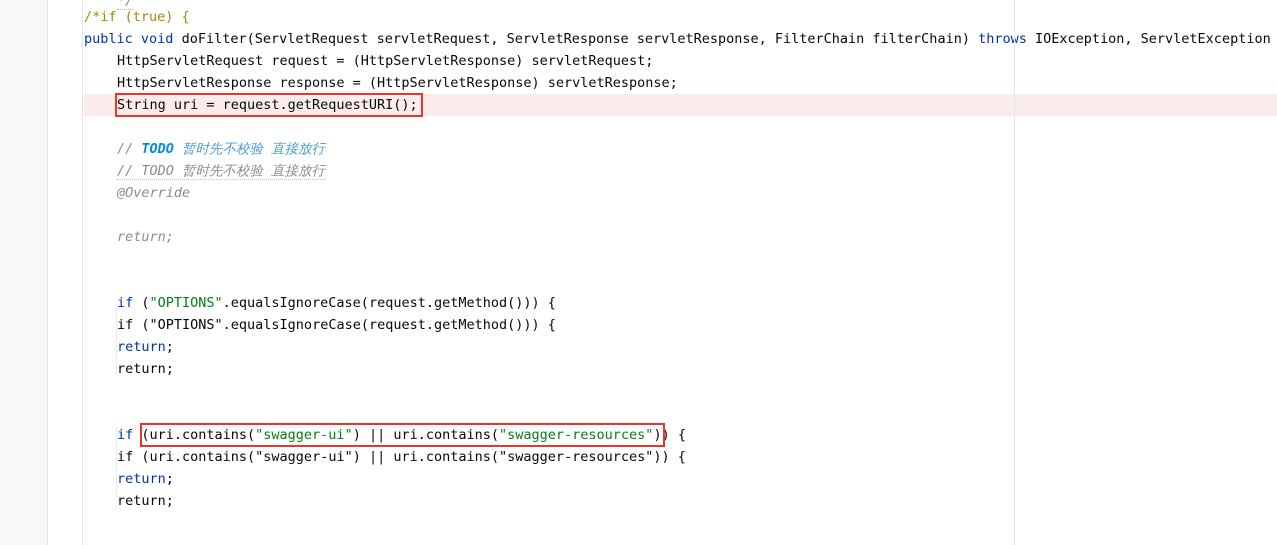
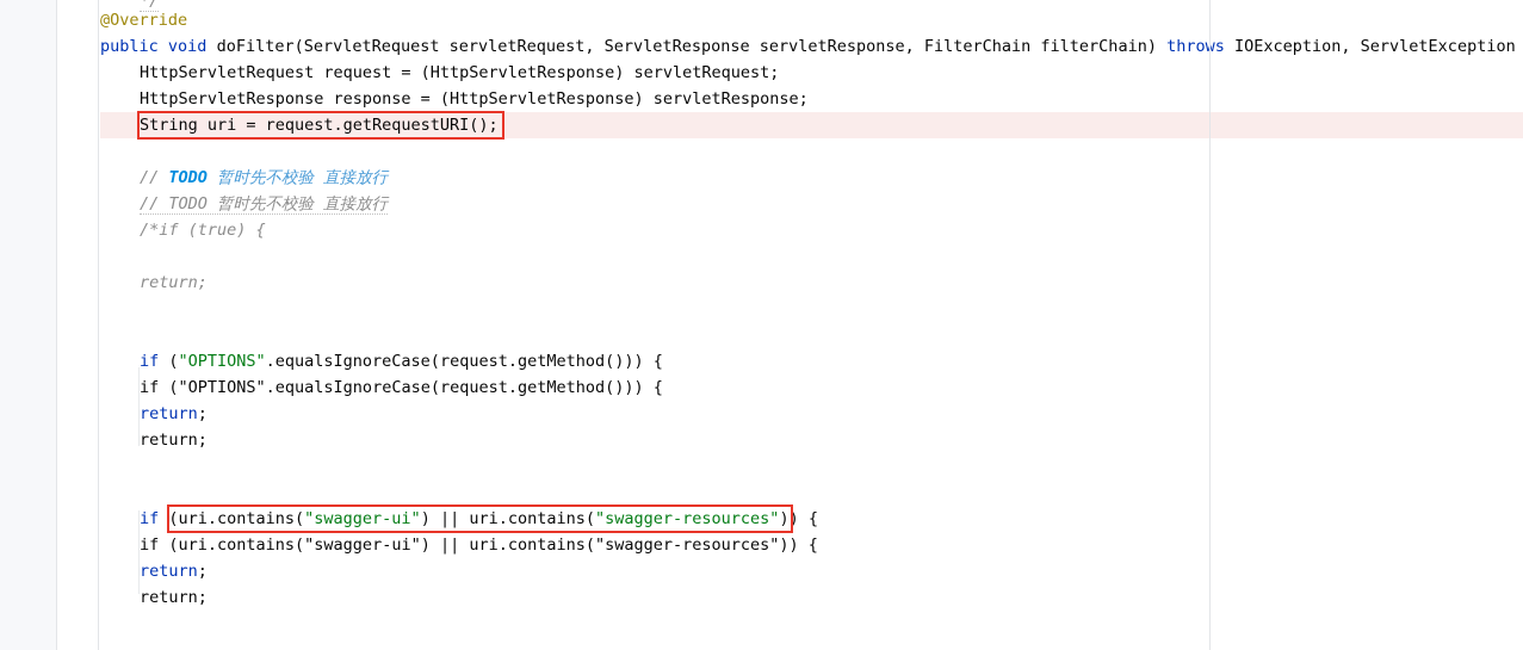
  */
- /*if (true) {
+ @Override
  public void doFilter(ServletRequest servletRequest, ServletResponse servletResponse, FilterChain filterChain) thros IOException, ServletException
  HttpServletRequest request = (HttpServletResponse) servletRequest;
  HttpServletResponse response = (HttpServletResponse) servletResponse;
  String uri = request.getRequestURI();
  // TODO 暂时先不校验 直接放行
  // TODO 暂时先不校验 直接放行
- @Override
+ /*if (true) {
  return;
  if ("OPTIONS".equalsIgnoreCase(request.getMethod())) {
  if ("OPTIONS".equalsIgnoreCase(request.getMethod())) {
  return;
  return;
  if (uri.contains("swagger-ui") || uri.contains("swagger-resources")) {
  if (uri.contains("swagger-ui") || uri.contains("swagger-resources")) {
  return;
  return;
